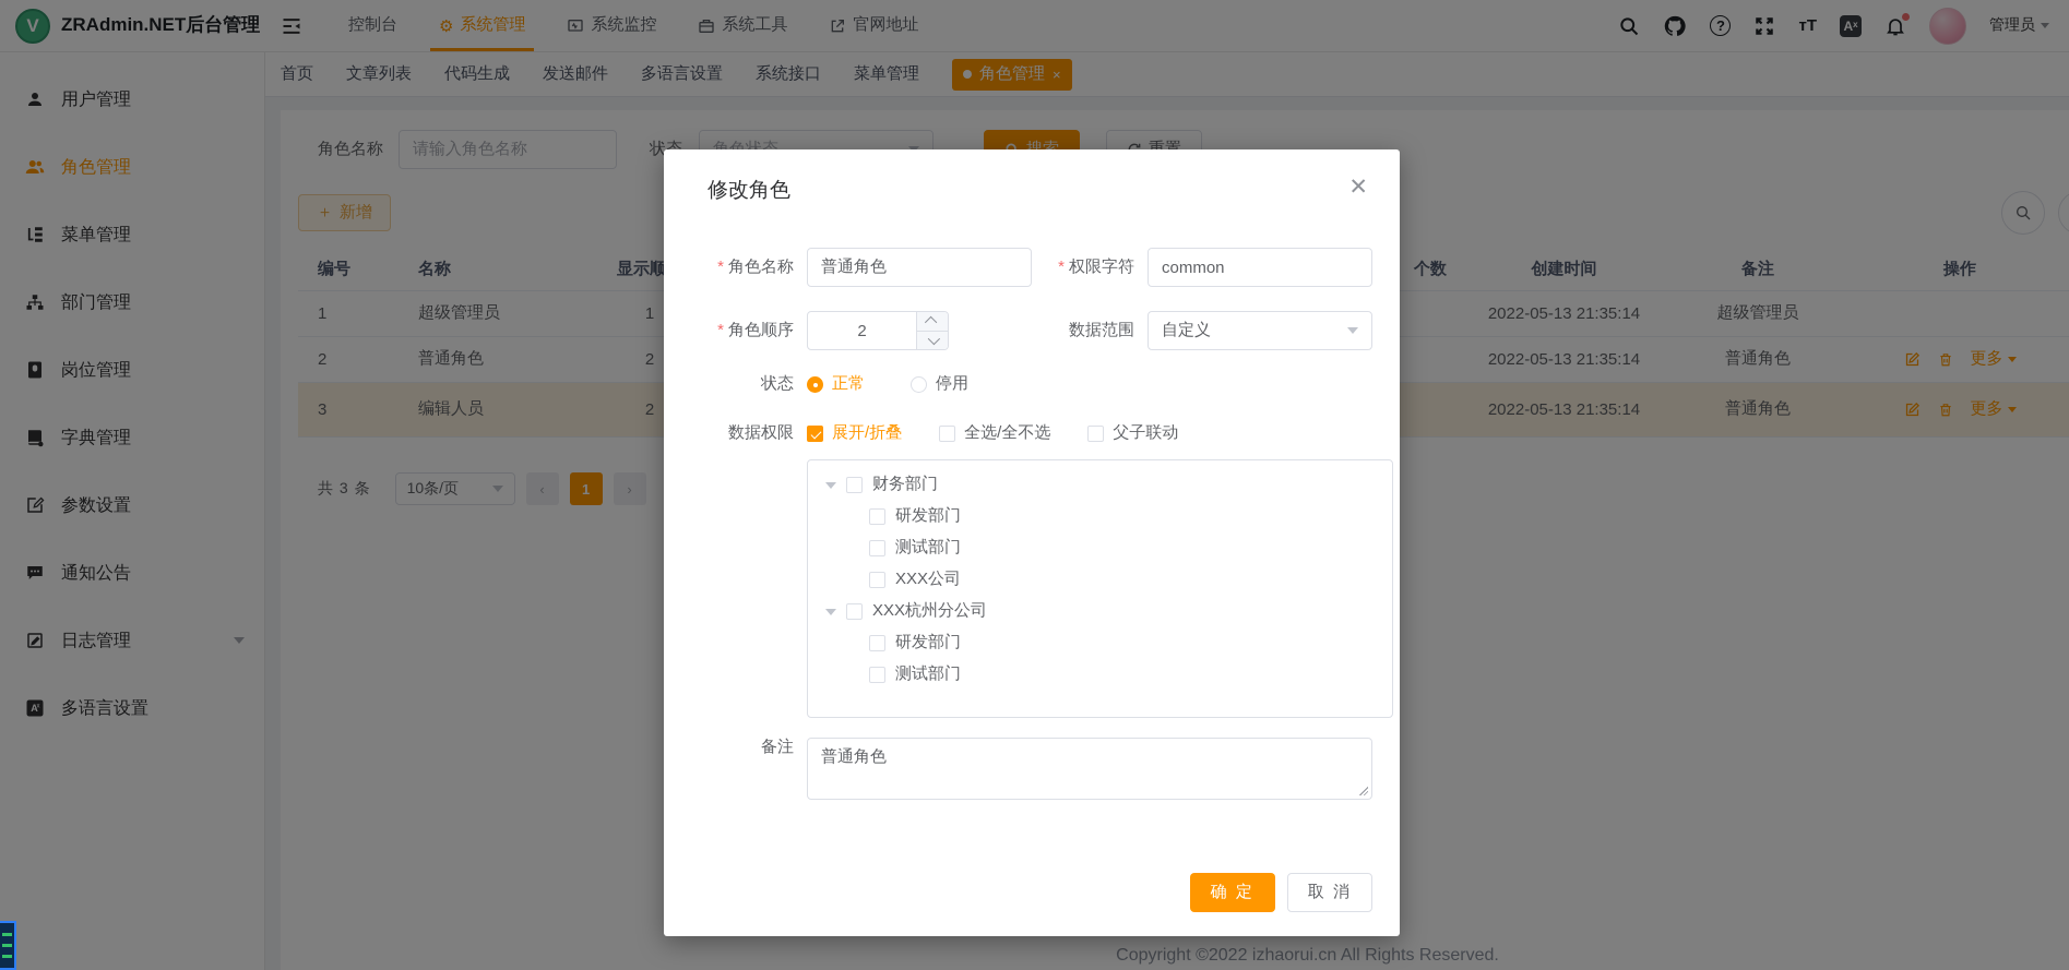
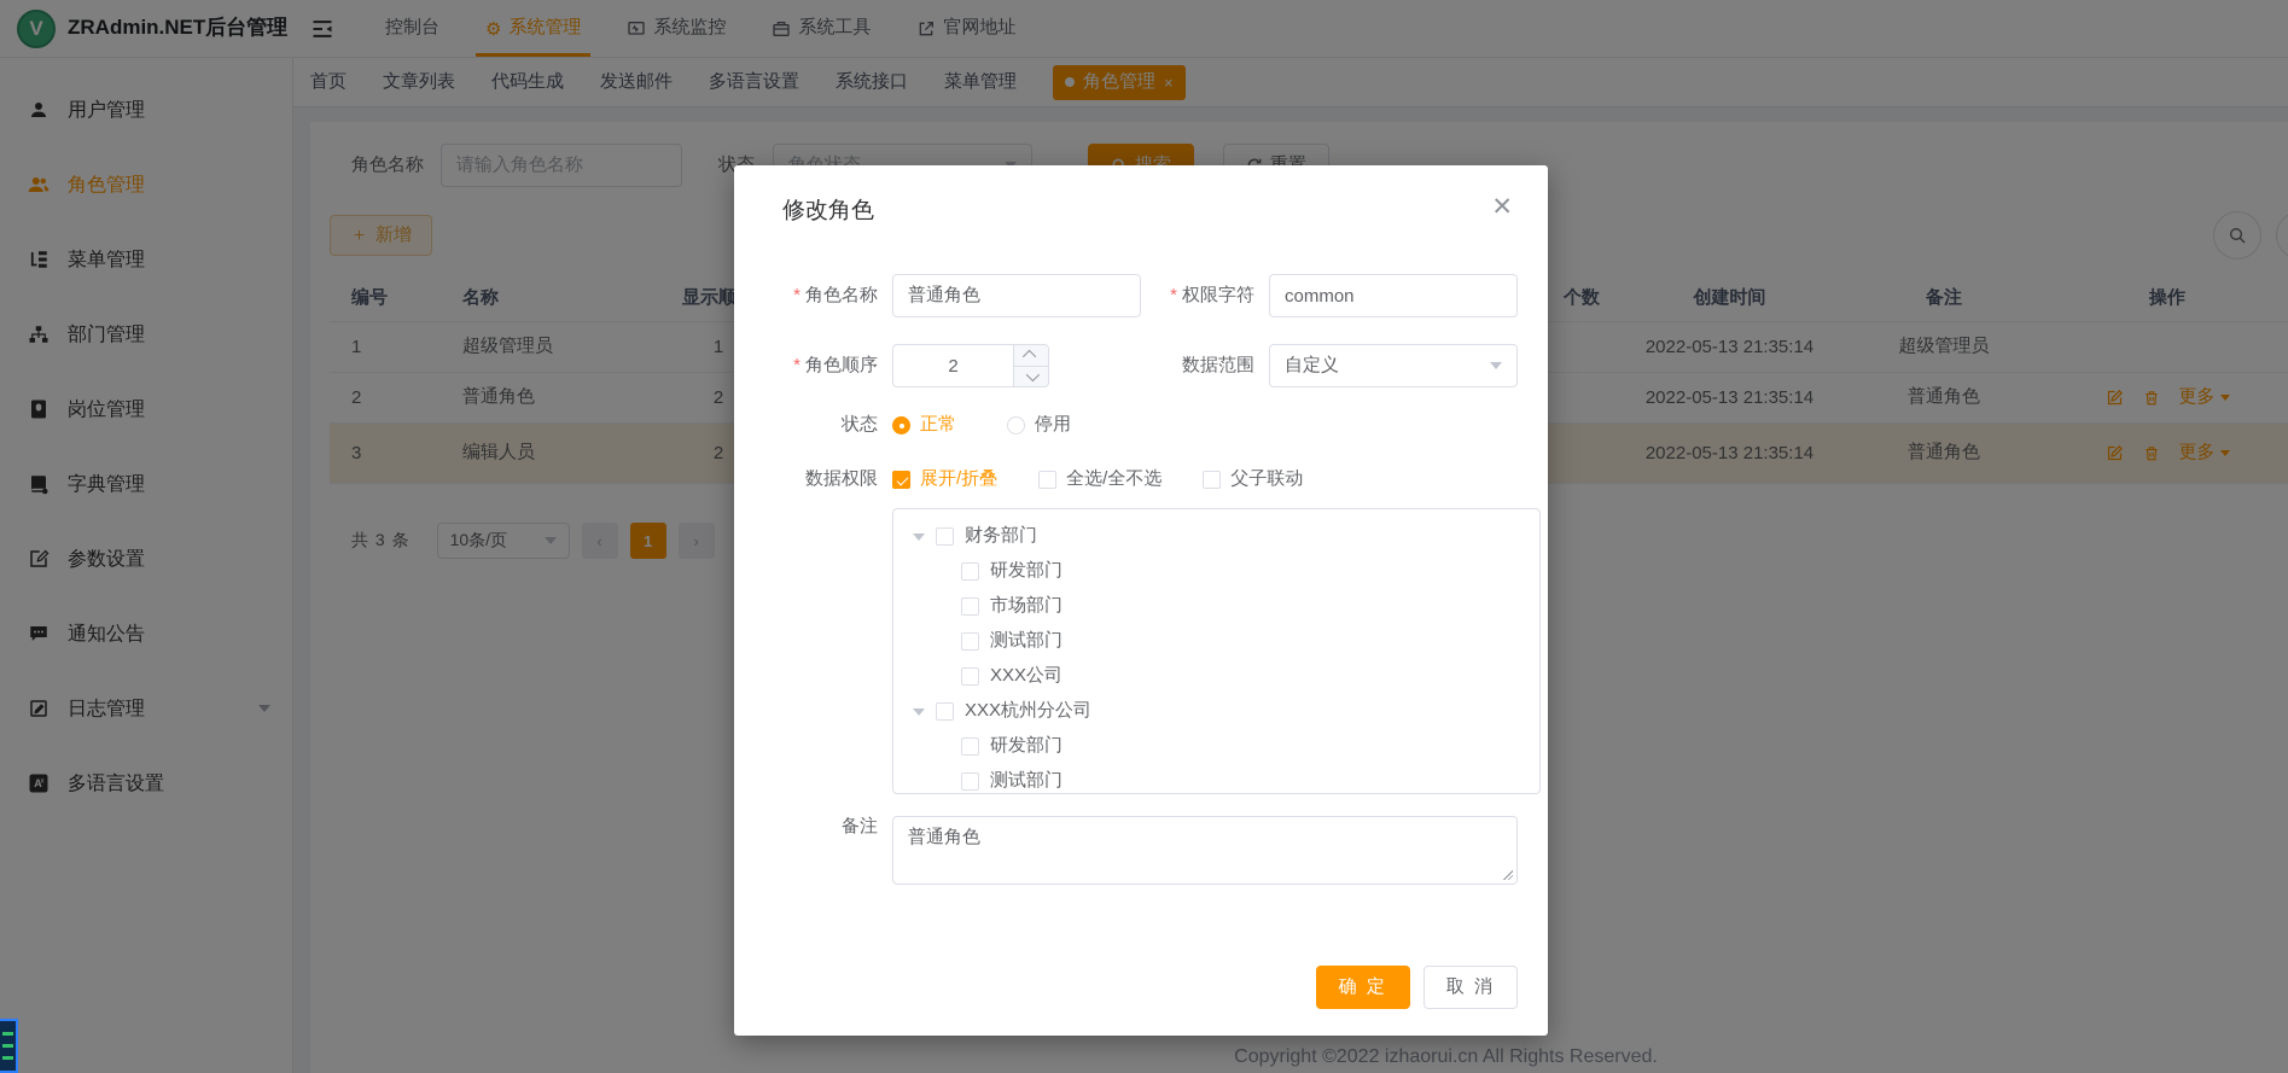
  V
  ZRAdmin.NET后台管理
  控制台
  ⚙
  系统管理
  系统监控
  系统工具
  官网地址
- ?
- ᴛT
- Aˣ
- 管理员
  用户管理
  角色管理
  菜单管理
  部门管理
  岗位管理
  字典管理
  参数设置
  通知公告
  日志管理
  A
  多语言设置
  首页
  文章列表
  代码生成
  发送邮件
  多语言设置
  系统接口
  菜单管理
  角色管理
  ×
  角色名称
  请输入角色名称
  状态
  角色状态
  搜索
  重置
  ＋
  新增
  编号
  名称
  显示顺
  个数
  创建时间
  备注
  操作
  1
  超级管理员
  1
  2022-05-13 21:35:14
  超级管理员
  2
  普通角色
  2
  2022-05-13 21:35:14
  普通角色
  更多
  3
  编辑人员
  2
  2022-05-13 21:35:14
  普通角色
  更多
  共 3 条
  10条/页
  ‹
  1
  ›
  Copyright ©2022 izhaorui.cn All Rights Reserved.
  修改角色
  ✕
  角色名称
  普通角色
  权限字符
  common
  角色顺序
  2
  数据范围
  自定义
  状态
  正常
  停用
  数据权限
  展开/折叠
  全选/全不选
  父子联动
  财务部门
  研发部门
+ 市场部门
  测试部门
  XXX公司
  XXX杭州分公司
  研发部门
  测试部门
  备注
  普通角色
  确 定
  取 消
